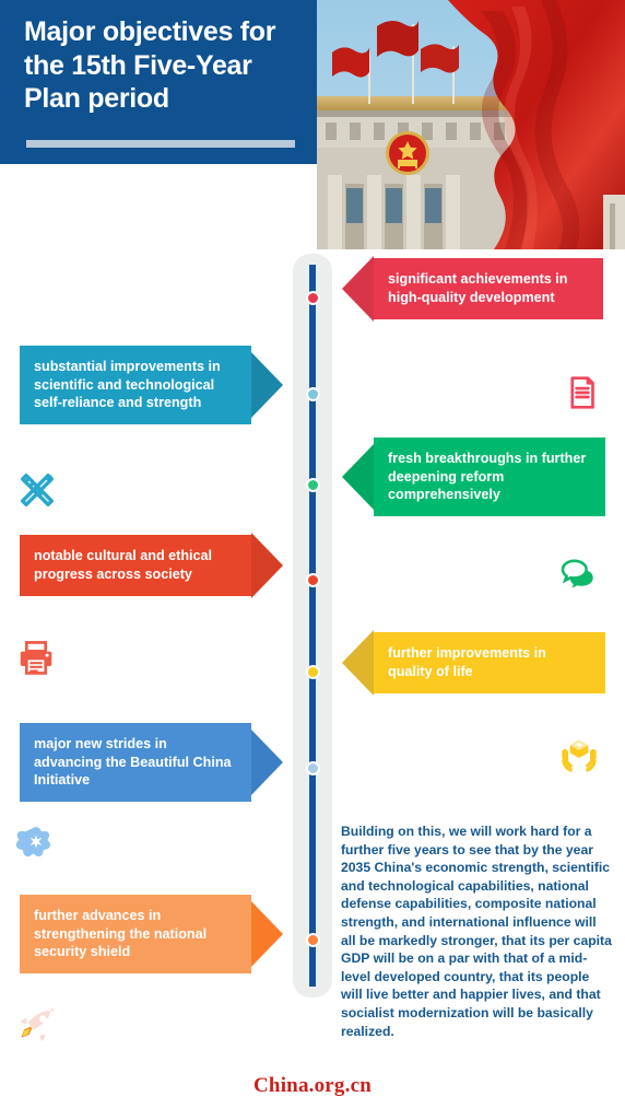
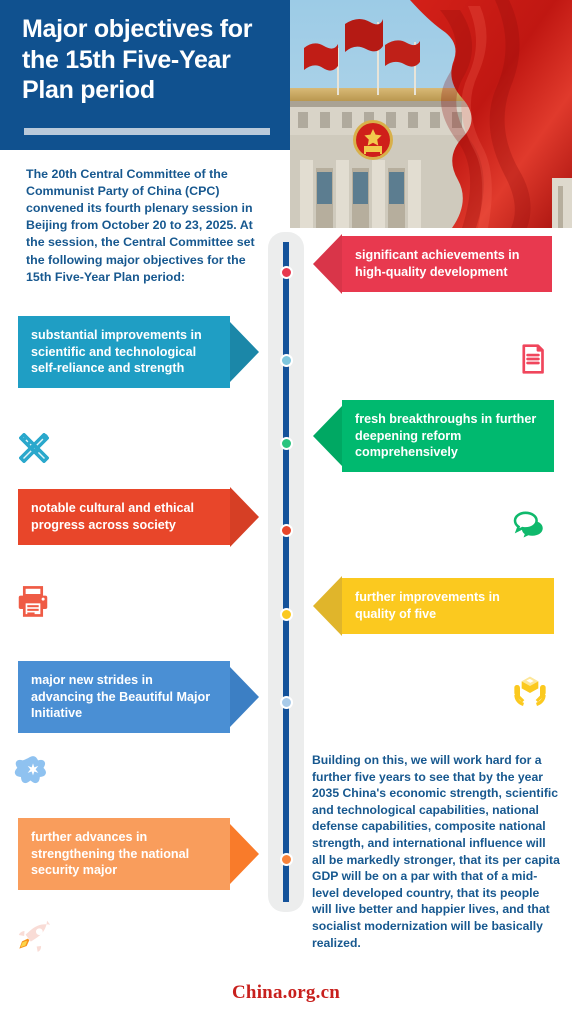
  Major objectives for the 15th Five-Year Plan period
+ The 20th Central Committee of the Communist Party of China (CPC) convened its fourth plenary session in Beijing from October 20 to 23, 2025. At the session, the Central Committee set the following major objectives for the 15th Five-Year Plan period:
  significant achievements in high-quality development
  substantial improvements in scientific and technological self-reliance and strength
  fresh breakthroughs in further deepening reform comprehensively
  notable cultural and ethical progress across society
- further improvements in quality of life
+ further improvements in quality of five
- major new strides in advancing the Beautiful China Initiative
+ major new strides in advancing the Beautiful Major Initiative
- further advances in strengthening the national security shield
+ further advances in strengthening the national security major
  Building on this, we will work hard for a further five years to see that by the year 2035 China's economic strength, scientific and technological capabilities, national defense capabilities, composite national strength, and international influence will all be markedly stronger, that its per capita GDP will be on a par with that of a mid-level developed country, that its people will live better and happier lives, and that socialist modernization will be basically realized.
  China.org.cn
